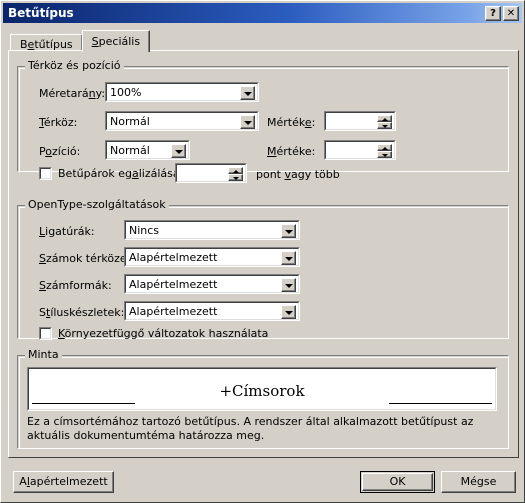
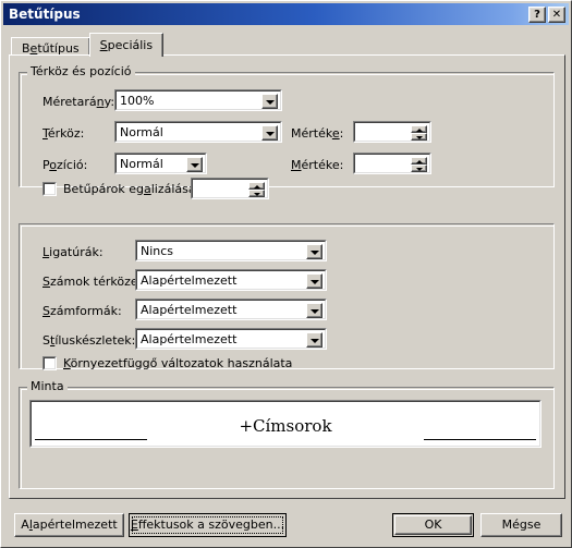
  Betűtípus
  ?
  ✕
  Betűtípus
  Speciális
  Térköz és pozíció
  Méretarány:
  100%
  Térköz:
  Normál
  Mértéke:
  Pozíció:
  Normál
  Mértéke:
  Betűpárok egalizálás
- pont vagy több
- OpenType-szolgáltatások
  Ligatúrák:
  Nincs
  Számok térköz
  Alapértelmezett
  Számformák:
  Alapértelmezett
  Stíluskészletek:
  Alapértelmezett
  Környezetfüggő változatok használata
  Minta
  +Címsorok
- Ez a címsortémához tartozó betűtípus. A rendszer által alkalmazott betűtípust az aktuális dokumentumtéma határozza meg.
  Alapértelmezett
+ Effektusok a szövegben...
  OK
  Mégse
